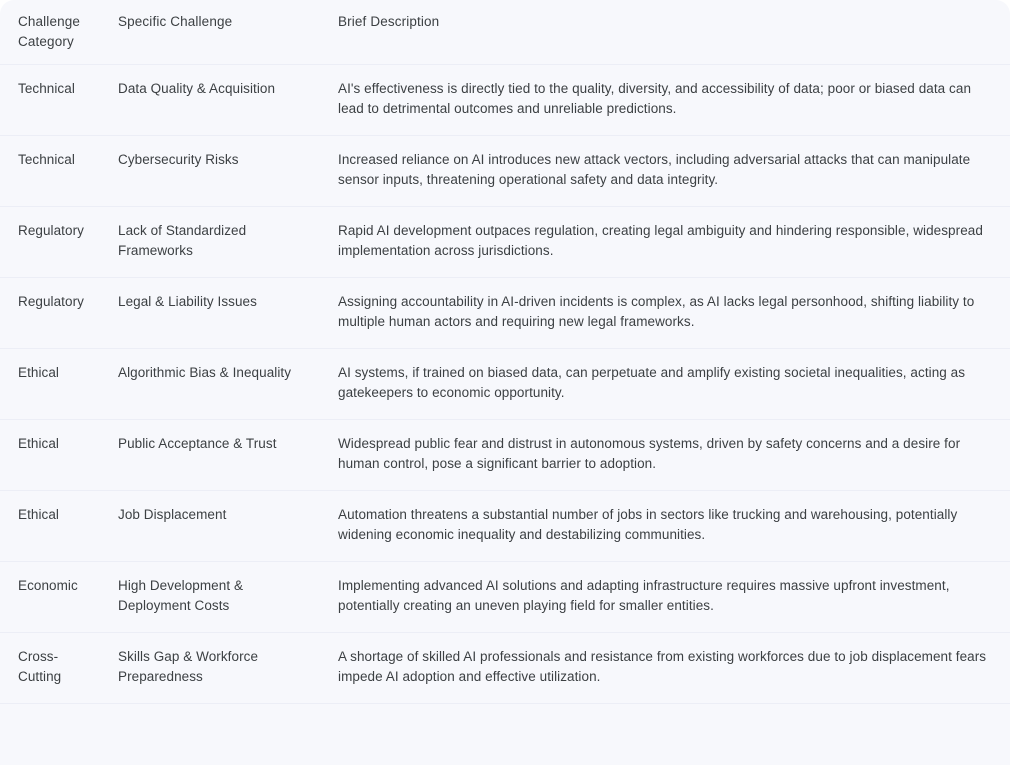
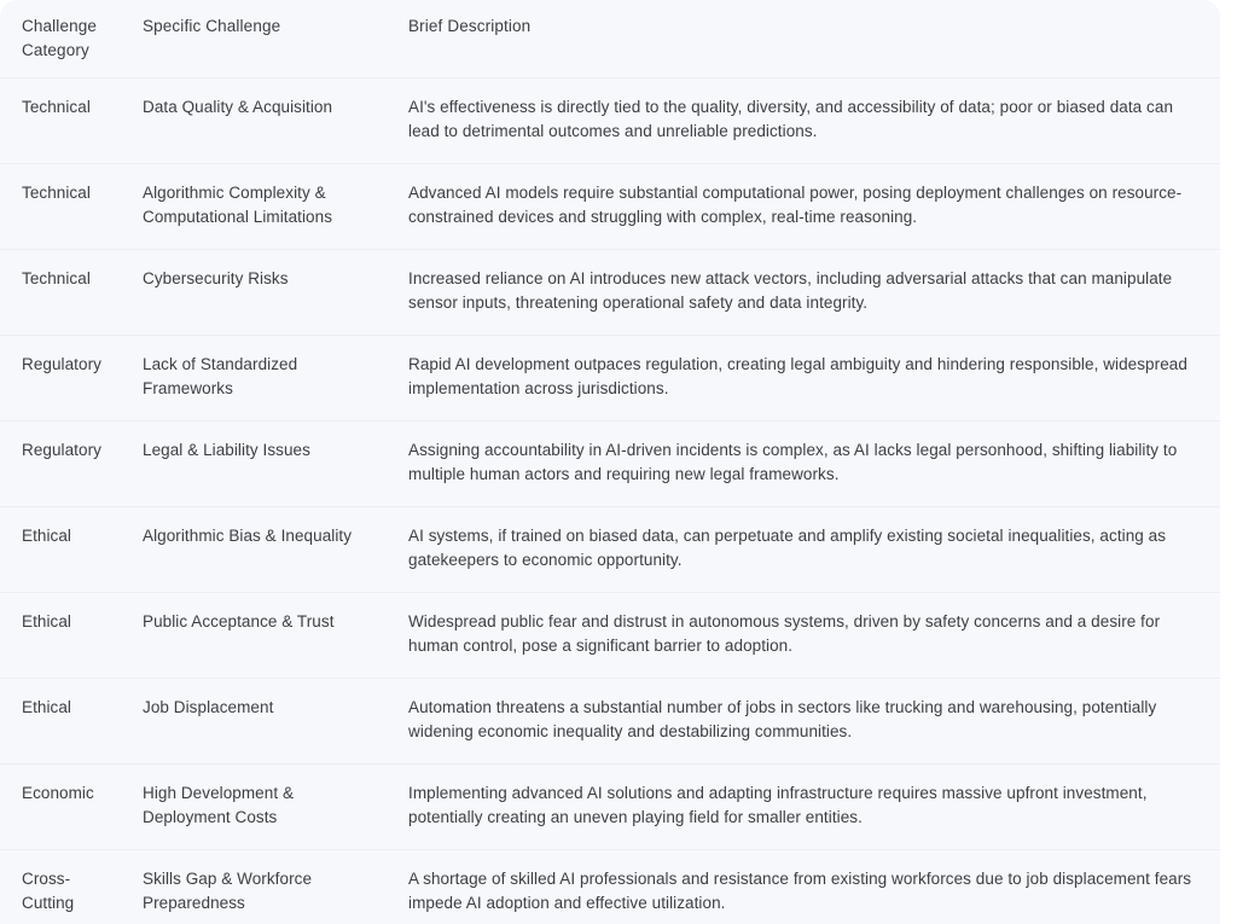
  Challenge Category	Specific Challenge	Brief Description
  Technical	Data Quality & Acquisition	AI's effectiveness is directly tied to the quality, diversity, and accessibility of data; poor or biased data can lead to detrimental outcomes and unreliable predictions.
+ Technical	Algorithmic Complexity & Computational Limitations	Advanced AI models require substantial computational power, posing deployment challenges on resource-constrained devices and struggling with complex, real-time reasoning.
  Technical	Cybersecurity Risks	Increased reliance on AI introduces new attack vectors, including adversarial attacks that can manipulate sensor inputs, threatening operational safety and data integrity.
  Regulatory	Lack of Standardized Frameworks	Rapid AI development outpaces regulation, creating legal ambiguity and hindering responsible, widespread implementation across jurisdictions.
  Regulatory	Legal & Liability Issues	Assigning accountability in AI-driven incidents is complex, as AI lacks legal personhood, shifting liability to multiple human actors and requiring new legal frameworks.
  Ethical	Algorithmic Bias & Inequality	AI systems, if trained on biased data, can perpetuate and amplify existing societal inequalities, acting as gatekeepers to economic opportunity.
  Ethical	Public Acceptance & Trust	Widespread public fear and distrust in autonomous systems, driven by safety concerns and a desire for human control, pose a significant barrier to adoption.
  Ethical	Job Displacement	Automation threatens a substantial number of jobs in sectors like trucking and warehousing, potentially widening economic inequality and destabilizing communities.
  Economic	High Development & Deployment Costs	Implementing advanced AI solutions and adapting infrastructure requires massive upfront investment, potentially creating an uneven playing field for smaller entities.
  Cross-Cutting	Skills Gap & Workforce Preparedness	A shortage of skilled AI professionals and resistance from existing workforces due to job displacement fears impede AI adoption and effective utilization.
